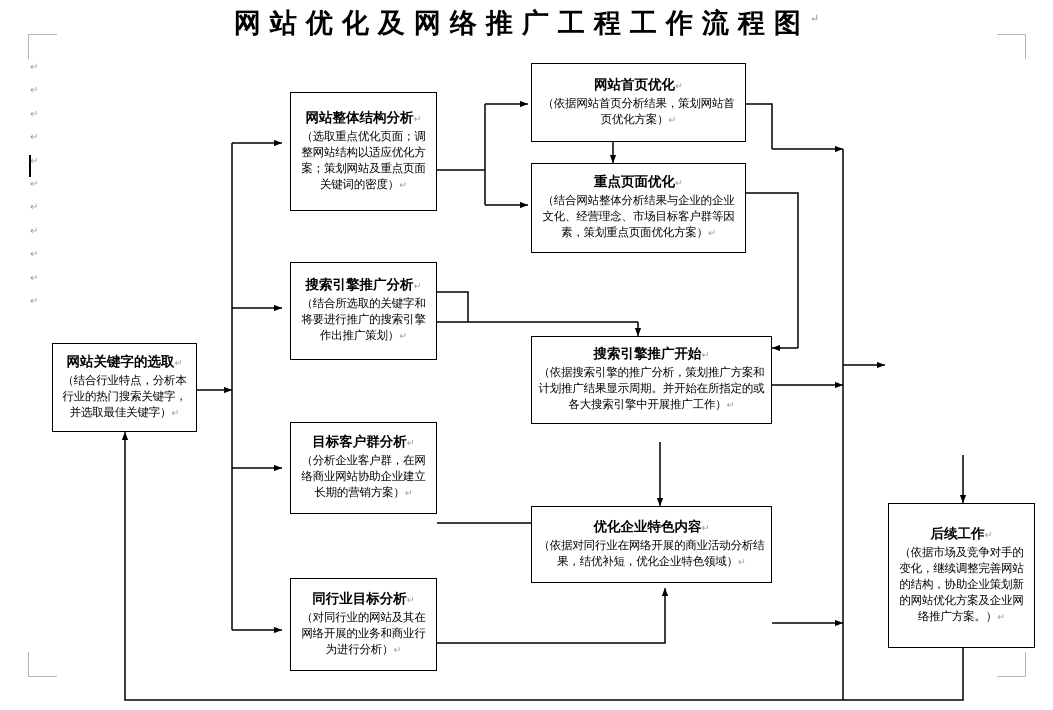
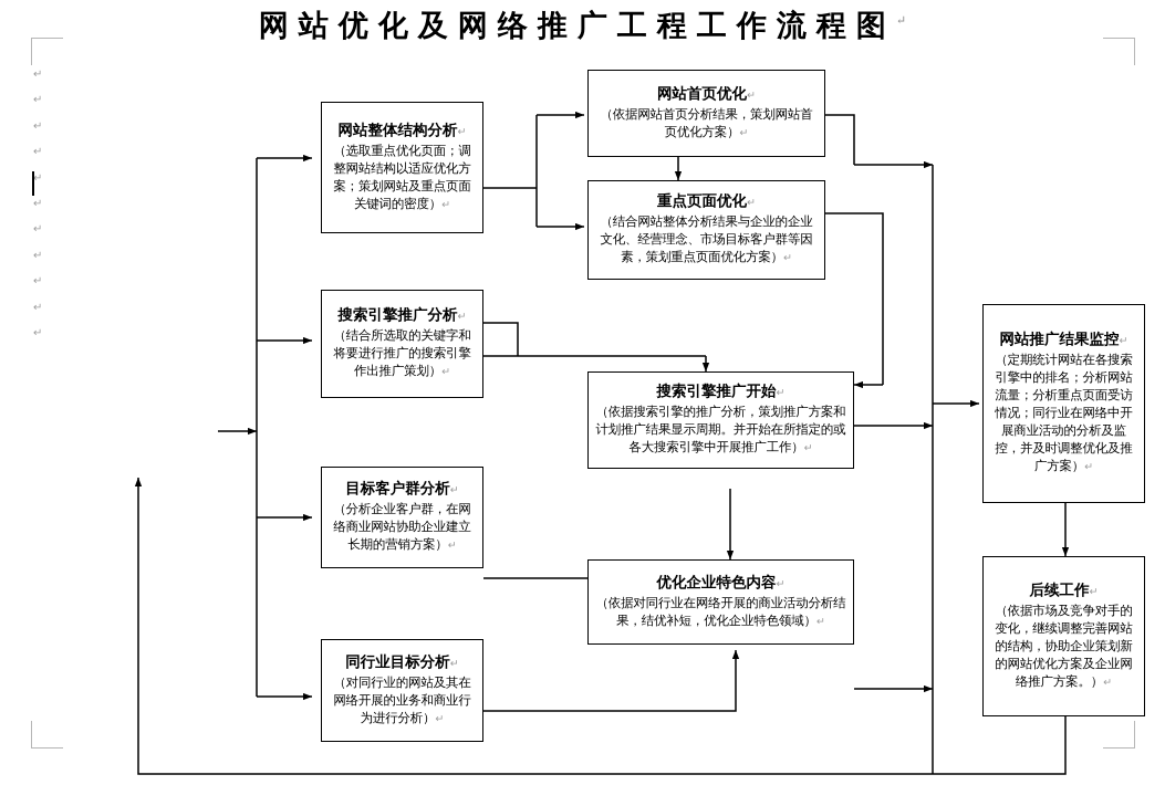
  网站优化及网络推广工程工作流程图↵
  ↵
  ↵
  ↵
  ↵
  ↵
  ↵
  ↵
  ↵
  ↵
  ↵
  ↵
- 网站关键字的选取↵
- （结合行业特点，分析本行业的热门搜索关键字，并选取最佳关键字）↵
  网站整体结构分析↵
  （选取重点优化页面；调整网站结构以适应优化方案；策划网站及重点页面关键词的密度）↵
  网站首页优化↵
  （依据网站首页分析结果，策划网站首页优化方案）↵
  重点页面优化↵
  （结合网站整体分析结果与企业的企业文化、经营理念、市场目标客户群等因素，策划重点页面优化方案）↵
  搜索引擎推广分析↵
  （结合所选取的关键字和将要进行推广的搜索引擎作出推广策划）↵
  搜索引擎推广开始↵
  （依据搜索引擎的推广分析，策划推广方案和计划推广结果显示周期。并开始在所指定的或各大搜索引擎中开展推广工作）↵
  目标客户群分析↵
  （分析企业客户群，在网络商业网站协助企业建立长期的营销方案）↵
  优化企业特色内容↵
  （依据对同行业在网络开展的商业活动分析结果，结优补短，优化企业特色领域）↵
  同行业目标分析↵
  （对同行业的网站及其在网络开展的业务和商业行为进行分析）↵
+ 网站推广结果监控↵
+ （定期统计网站在各搜索引擎中的排名；分析网站流量；分析重点页面受访情况；同行业在网络中开展商业活动的分析及监控，并及时调整优化及推广方案）↵
  后续工作↵
  （依据市场及竞争对手的变化，继续调整完善网站的结构，协助企业策划新的网站优化方案及企业网络推广方案。）↵
